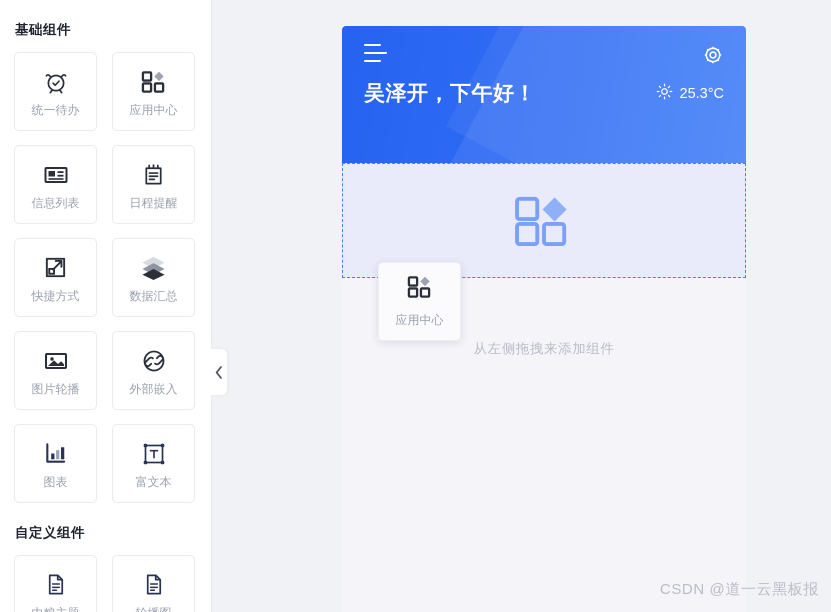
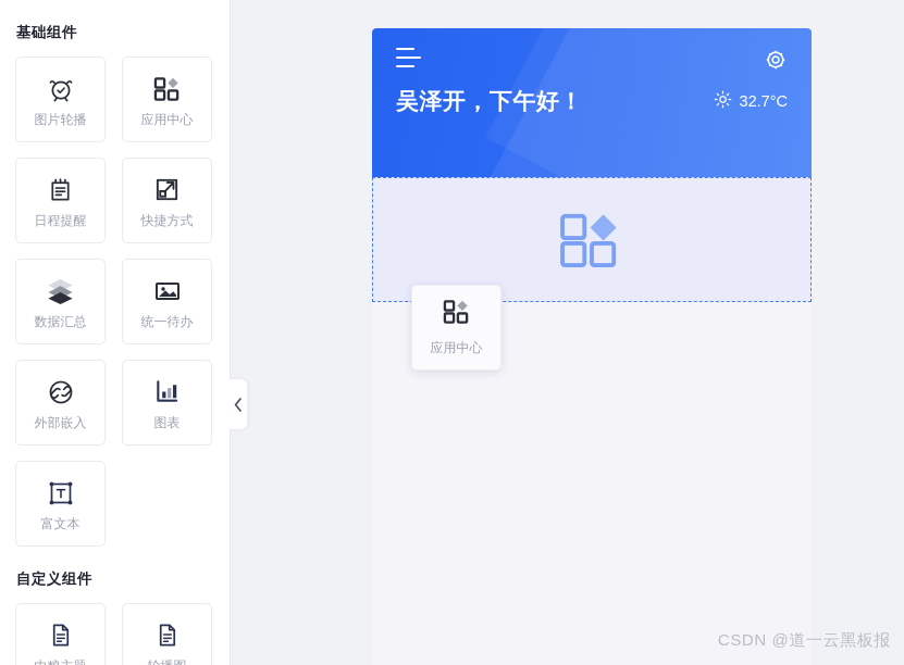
  基础组件
- 统一待办
+ 图片轮播
  应用中心
- 信息列表
  日程提醒
  快捷方式
  数据汇总
- 图片轮播
+ 统一待办
  外部嵌入
  图表
  富文本
  自定义组件
  吴泽开，下午好！
- 25.3°C
+ 32.7°C
- 从左侧拖拽来添加组件
  应用中心
  CSDN @道一云黑板报
